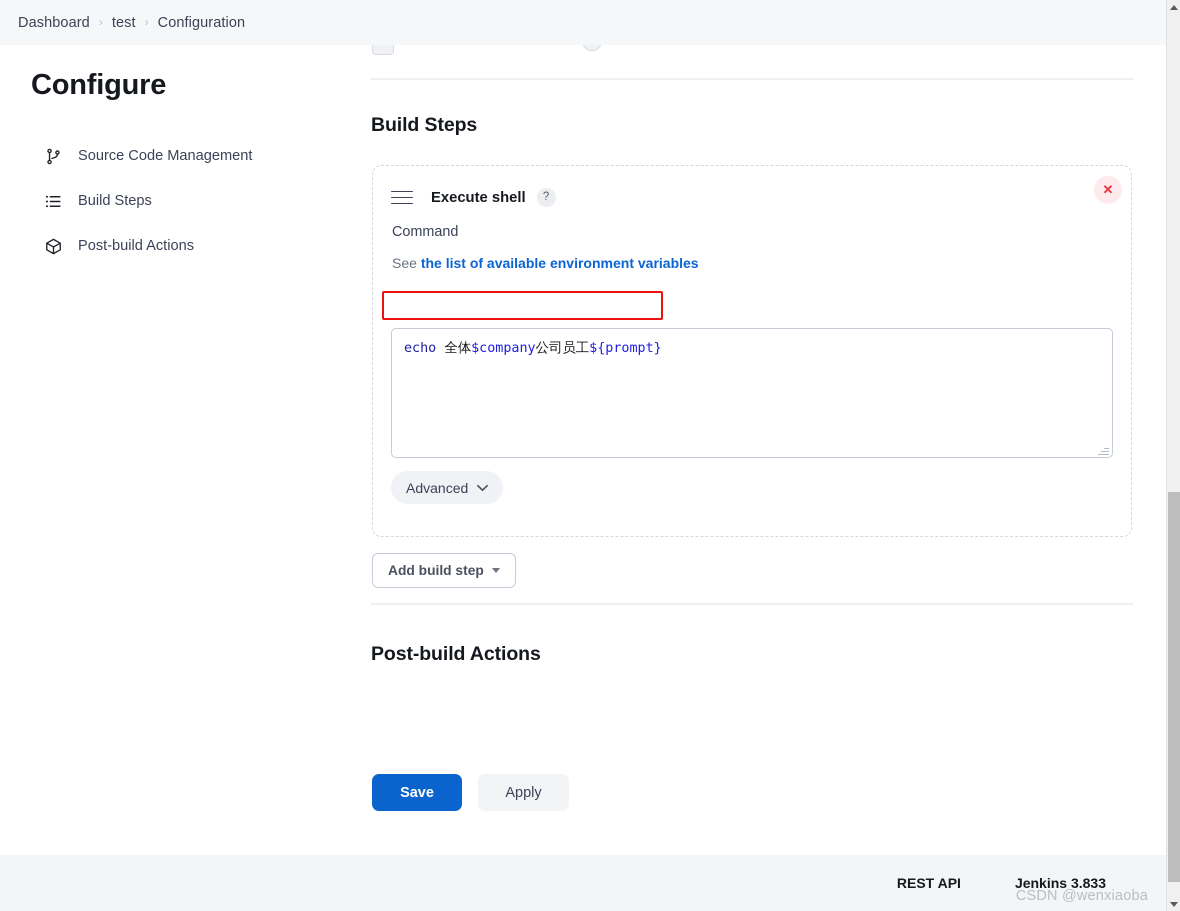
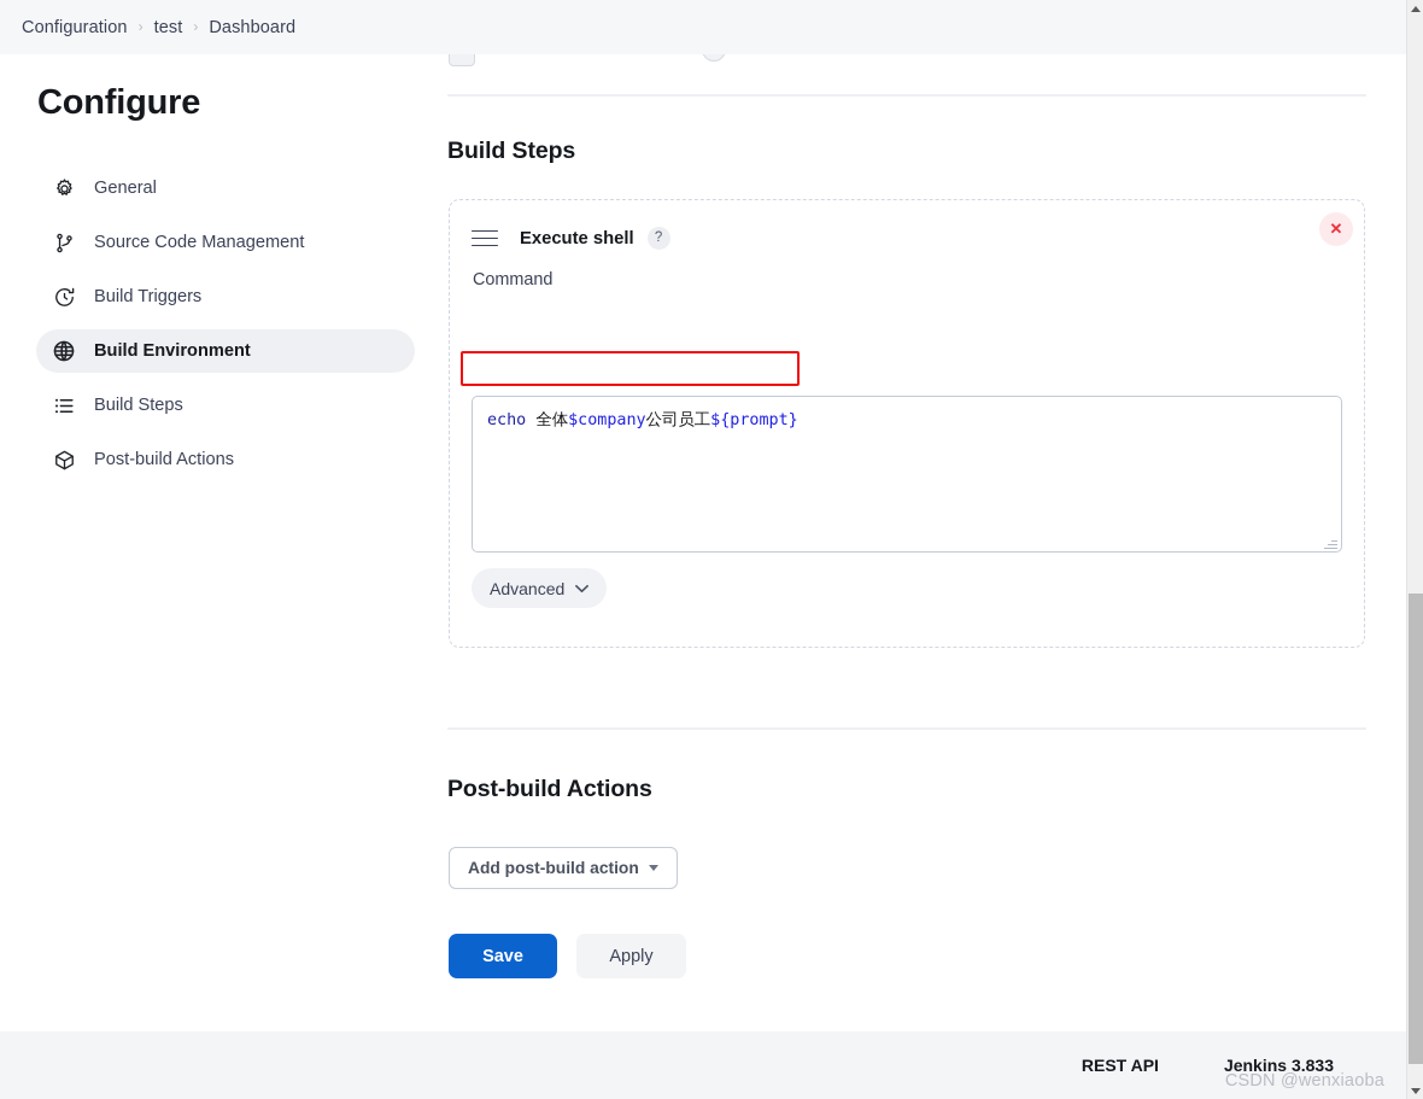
- Dashboard
+ Configuration
  ›
  test
  ›
- Configuration
+ Dashboard
  Configure
+ General
  Source Code Management
+ Build Triggers
+ Build Environment
  Build Steps
  Post-build Actions
  Build Steps
  Execute shell
  ?
  ✕
  Command
- See the list of available environment variables
  echo 全体$company公司员工${prompt}
  echo 全体$company公司员工${prompt}
  Advanced
- Add build step
  Post-build Actions
+ Add post-build action
  Save
  Apply
  REST API
  Jenkins 3.833
  CSDN @wenxiaoba
